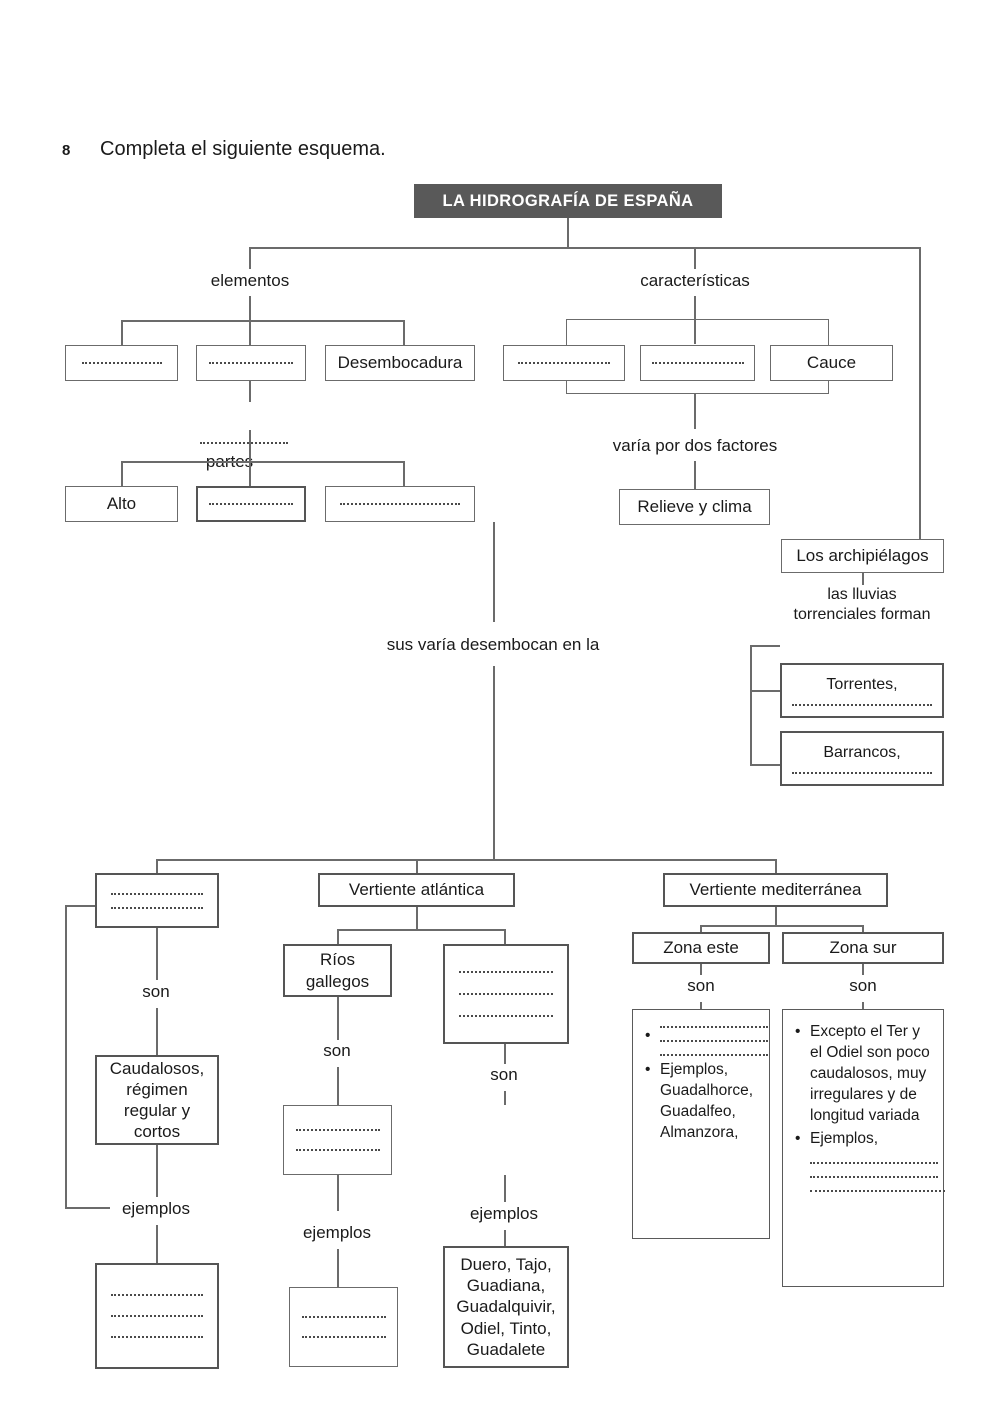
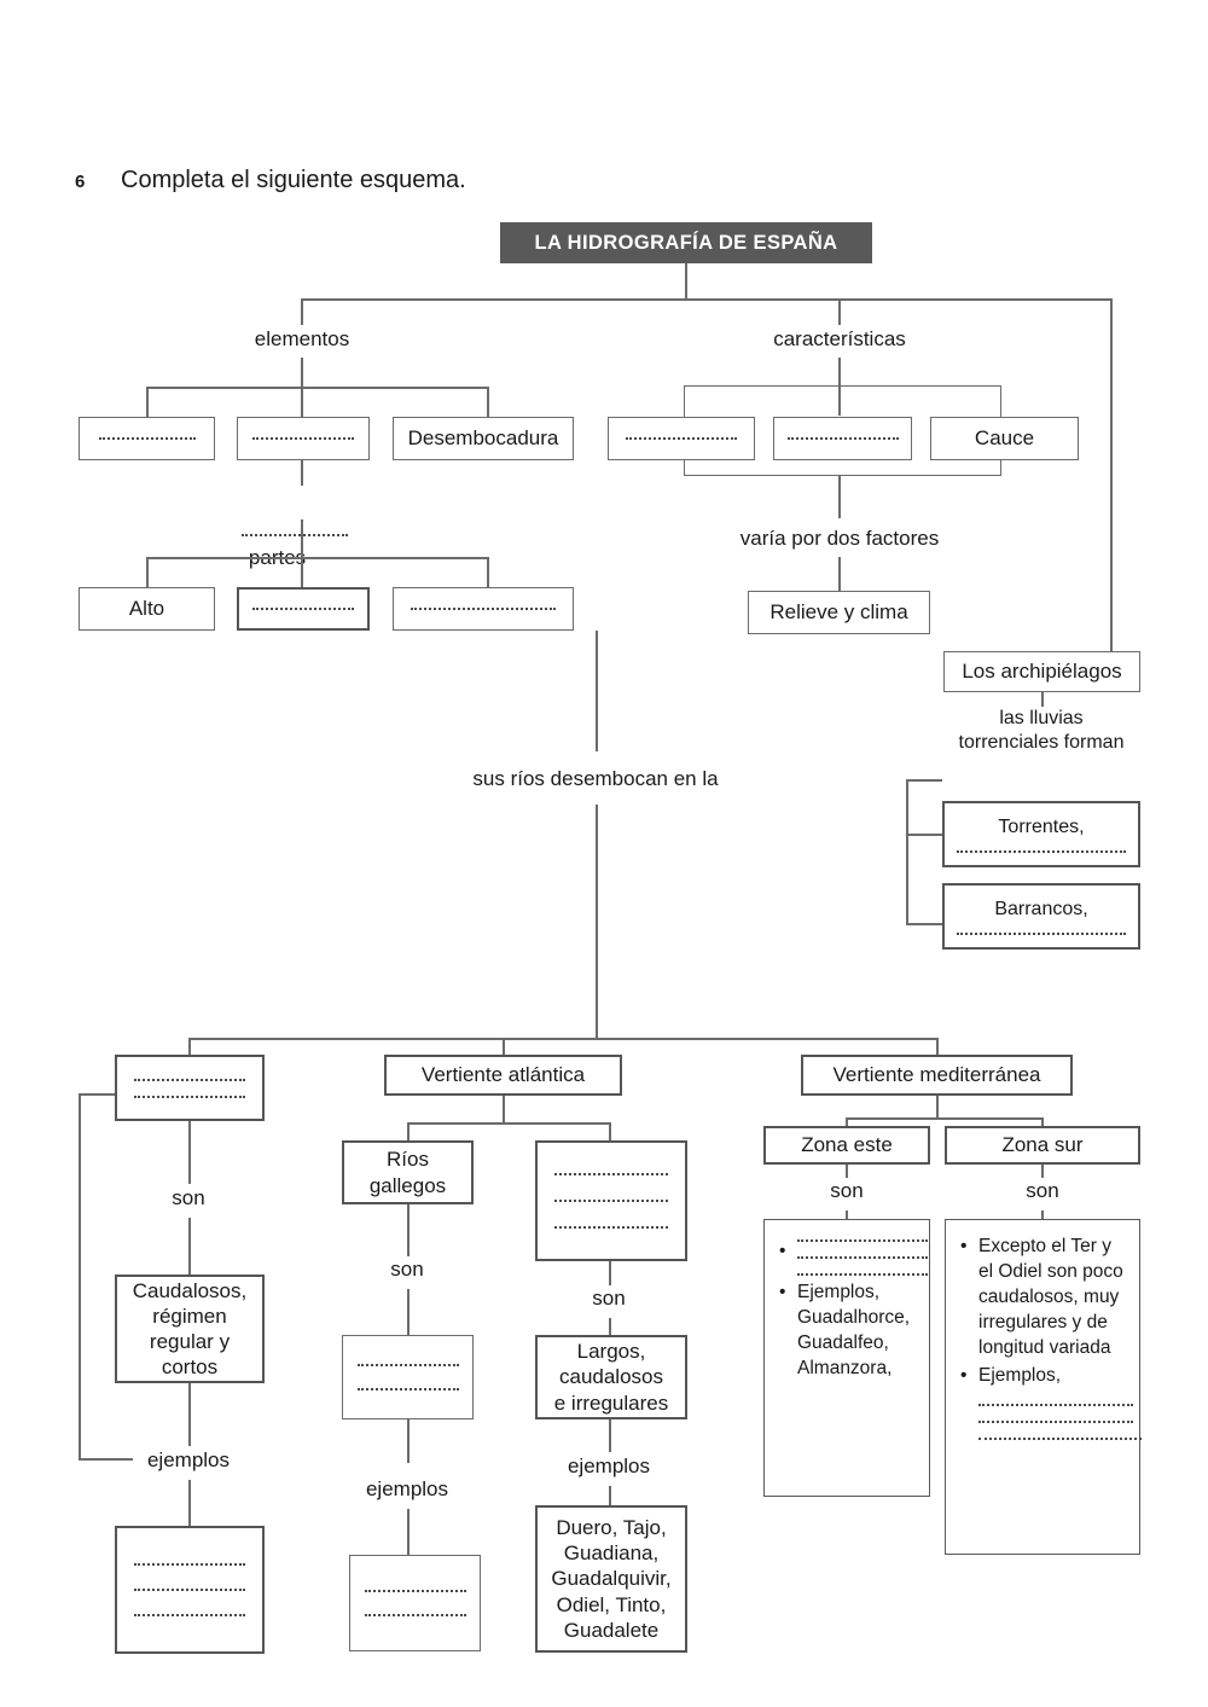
- 8
+ 6
  Completa el siguiente esquema.
  LA HIDROGRAFÍA DE ESPAÑA
  elementos
  características
  Desembocadura
  Alto
  Cauce
  varía por dos factores
  Relieve y clima
  Los archipiélagos
  las lluvias
  torrenciales forman
  Torrentes,
  Barrancos,
- sus varía desembocan en la
+ sus ríos desembocan en la
  son
  Caudalosos,
  régimen
  regular y
  cortos
  ejemplos
  Vertiente atlántica
  Ríos
  gallegos
  son
  ejemplos
  son
+ Largos,
+ caudalosos
+ e irregulares
  ejemplos
  Duero, Tajo,
  Guadiana,
  Guadalquivir,
  Odiel, Tinto,
  Guadalete
  Vertiente mediterránea
  Zona este
  Zona sur
  son
  son
  Ejemplos,
  Guadalhorce,
  Guadalfeo,
  Almanzora,
  Excepto el Ter y el Odiel son poco caudalosos, muy irregulares y de longitud variada
  Ejemplos,
